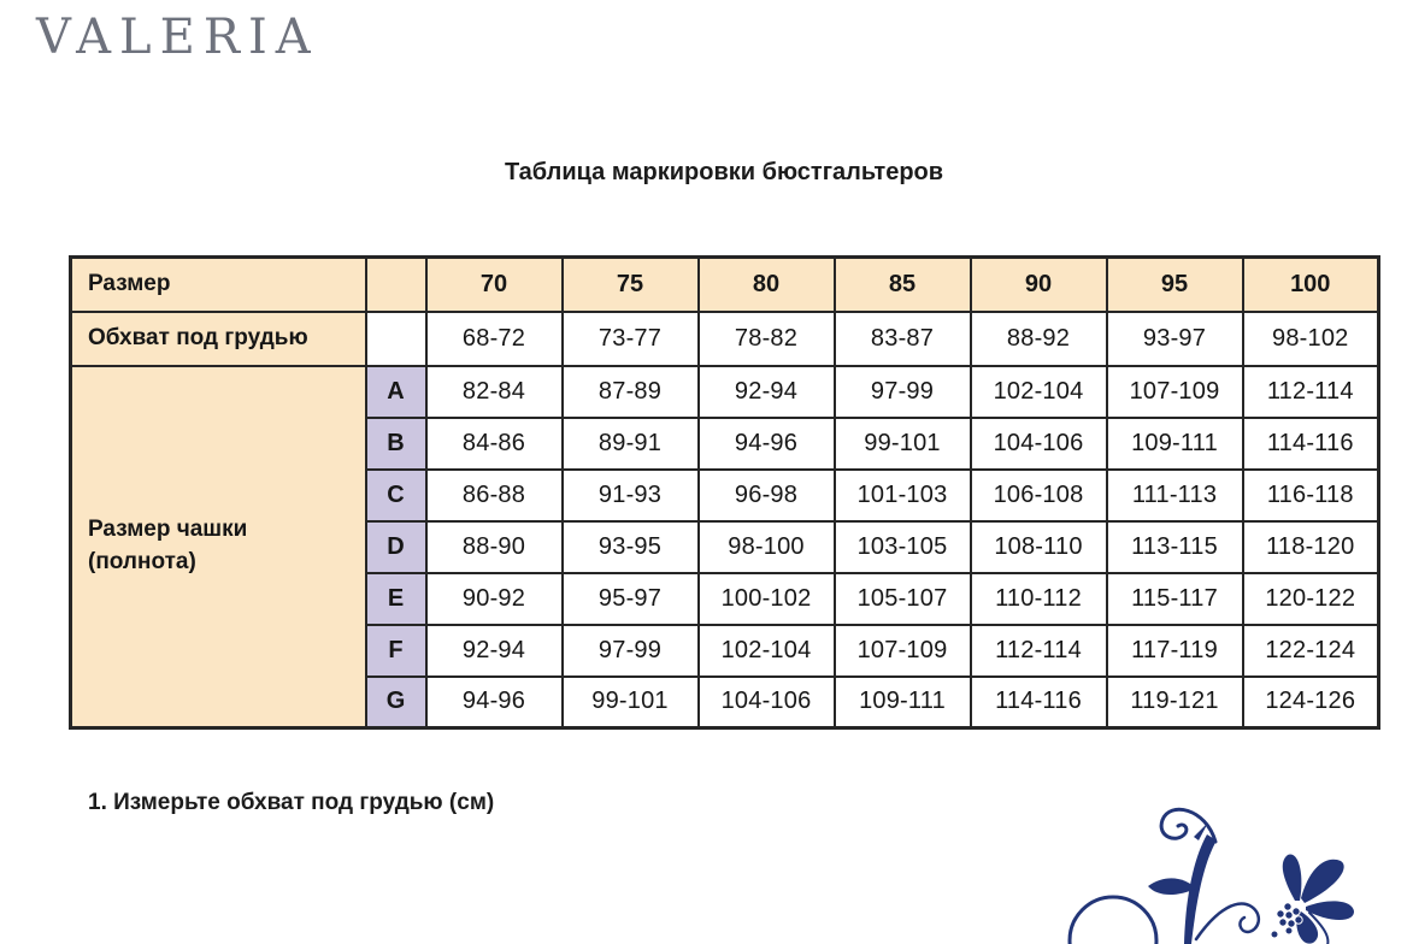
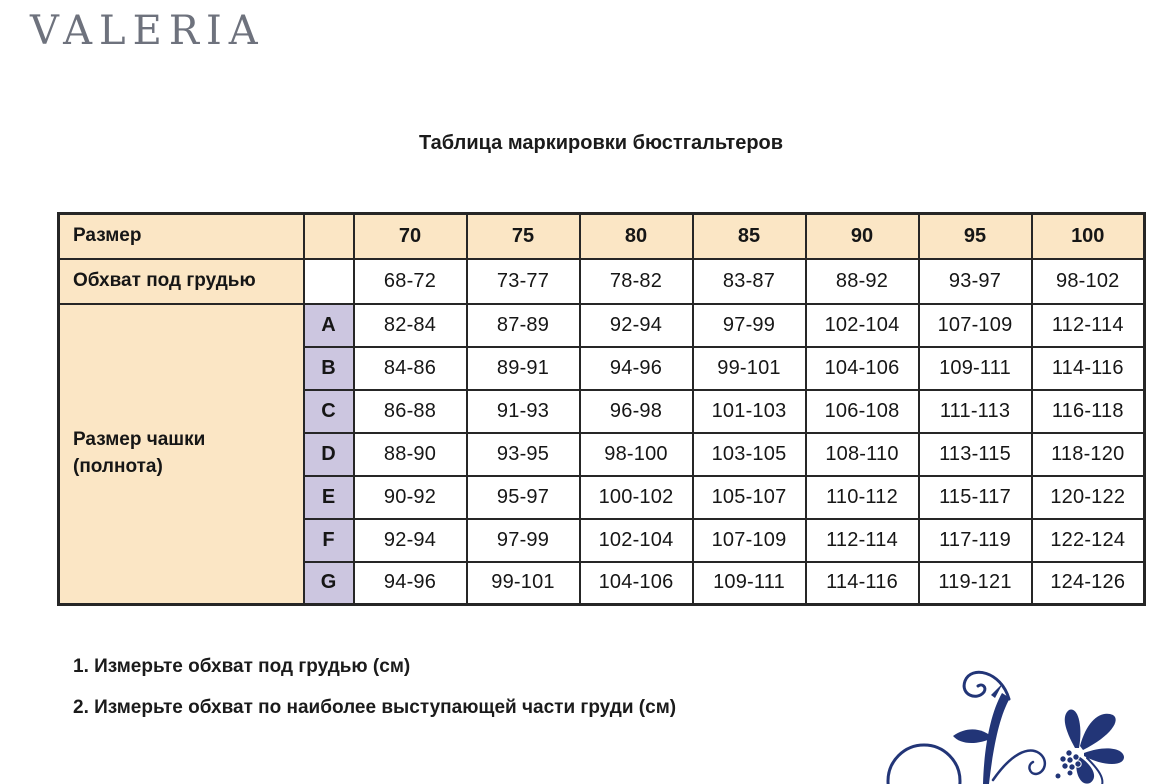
  VALERIA
  Таблица маркировки бюстгальтеров
  Размер		70	75	80	85	90	95	100
  Обхват под грудью		68-72	73-77	78-82	83-87	88-92	93-97	98-102
  Размер чашки (полнота)	A	82-84	87-89	92-94	97-99	102-104	107-109	112-114
  B	84-86	89-91	94-96	99-101	104-106	109-111	114-116
  C	86-88	91-93	96-98	101-103	106-108	111-113	116-118
  D	88-90	93-95	98-100	103-105	108-110	113-115	118-120
  E	90-92	95-97	100-102	105-107	110-112	115-117	120-122
  F	92-94	97-99	102-104	107-109	112-114	117-119	122-124
  G	94-96	99-101	104-106	109-111	114-116	119-121	124-126
  1. Измерьте обхват под грудью (см)
+ 2. Измерьте обхват по наиболее выступающей части груди (см)
